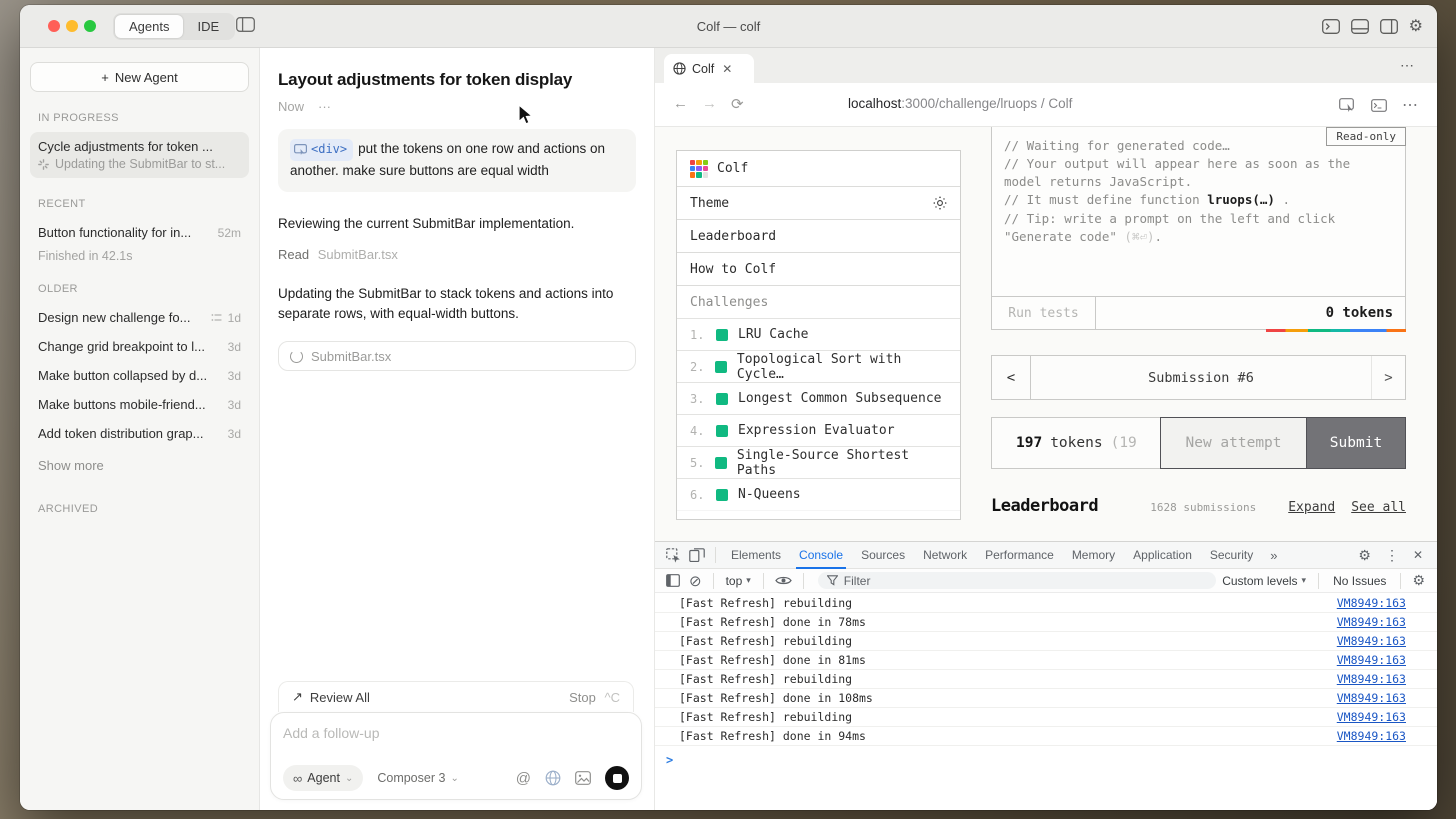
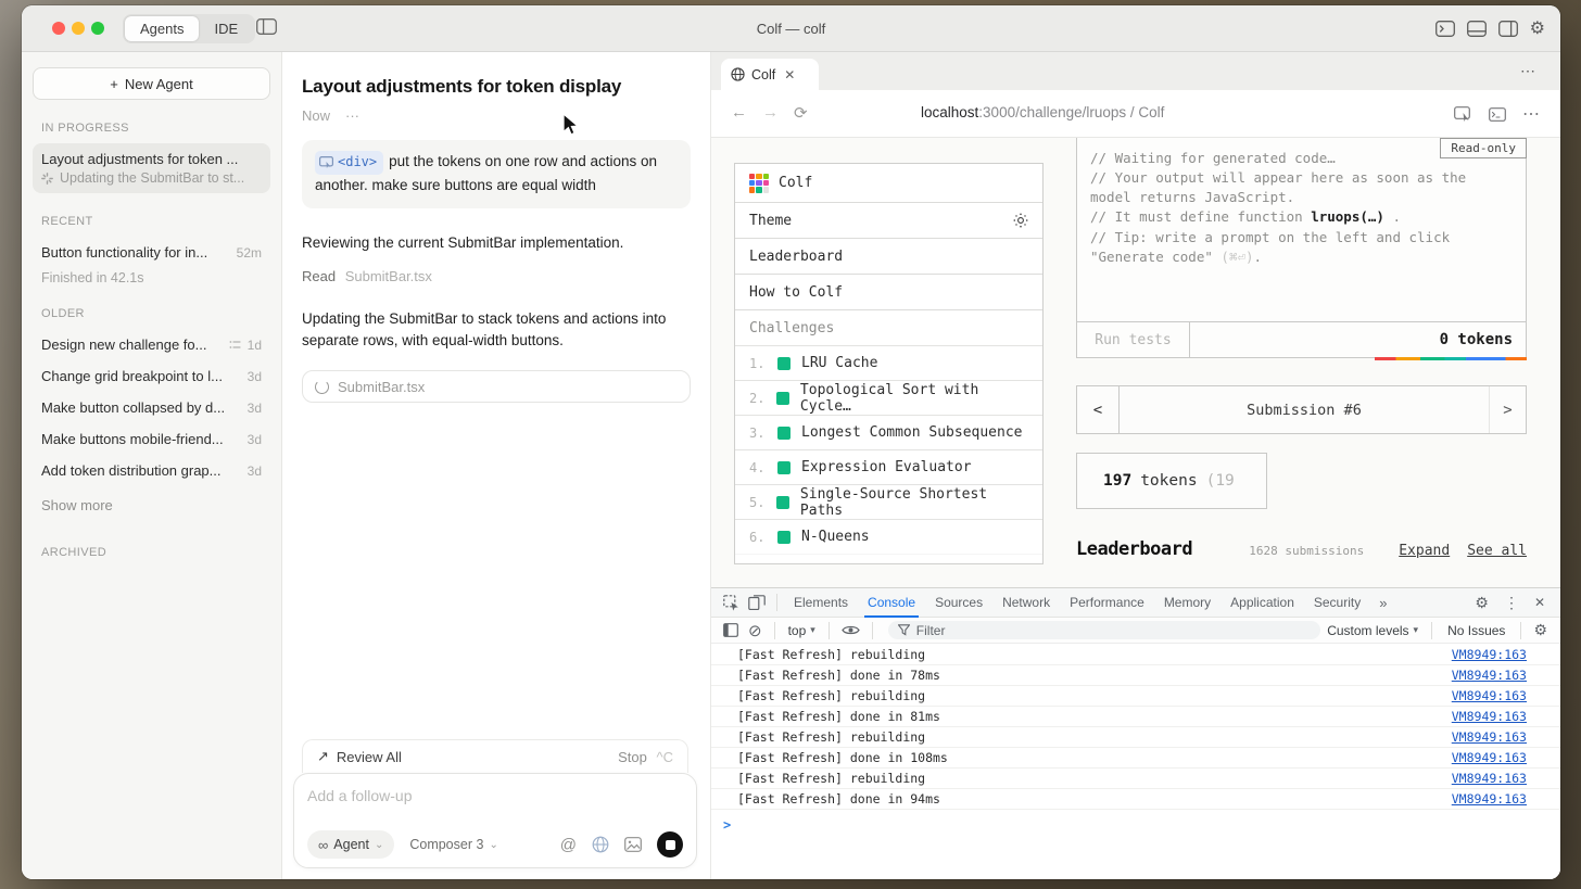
  Agents
  IDE
  Colf — colf
  ⚙
  +
  New Agent
  IN PROGRESS
- Cycle adjustments for token ...
+ Layout adjustments for token ...
  Updating the SubmitBar to st...
  RECENT
  Button functionality for in...
  52m
  Finished in 42.1s
  OLDER
  Design new challenge fo...
  1d
  Change grid breakpoint to l...
  3d
  Make button collapsed by d...
  3d
  Make buttons mobile-friend...
  3d
  Add token distribution grap...
  3d
  Show more
  ARCHIVED
  Layout adjustments for token display
  Now
  ···
  <div>
  put the tokens on one row and actions on another. make sure buttons are equal width
  Reviewing the current SubmitBar implementation.
  Read SubmitBar.tsx
  Updating the SubmitBar to stack tokens and actions into separate rows, with equal-width buttons.
  SubmitBar.tsx
  ↗
  Review All
  Stop ^C
  Add a follow-up
  ∞
  Agent
  ⌄
  Composer 3
  ⌄
  @
  Colf
  ✕
  ⋯
  ←
  →
  ⟳
  localhost:3000/challenge/lruops / Colf
  ⋯
  Colf
  Theme
  Leaderboard
  How to Colf
  Challenges
  1.
  LRU Cache
  2.
  Topological Sort with Cycle…
  3.
  Longest Common Subsequence
  4.
  Expression Evaluator
  5.
  Single-Source Shortest Paths
  6.
  N-Queens
  Read-only
  // Waiting for generated code…
  // Your output will appear here as soon as the model returns JavaScript.
  // It must define function lruops(…) .
  // Tip: write a prompt on the left and click "Generate code" (⌘⏎).
  Run tests
  0 tokens
  <
  Submission #6
  >
  197
  tokens
  (19
- New attempt
- Submit
  Leaderboard
  1628 submissions
  Expand
  See all
  Elements
  Console
  Sources
  Network
  Performance
  Memory
  Application
  Security
  »
  ⚙
  ⋮
  ✕
  ⊘
  top
  ▾
  Filter
  Custom levels
  ▾
  No Issues
  ⚙
  [Fast Refresh] rebuilding
  VM8949:163
  [Fast Refresh] done in 78ms
  VM8949:163
  [Fast Refresh] rebuilding
  VM8949:163
  [Fast Refresh] done in 81ms
  VM8949:163
  [Fast Refresh] rebuilding
  VM8949:163
  [Fast Refresh] done in 108ms
  VM8949:163
  [Fast Refresh] rebuilding
  VM8949:163
  [Fast Refresh] done in 94ms
  VM8949:163
  >
